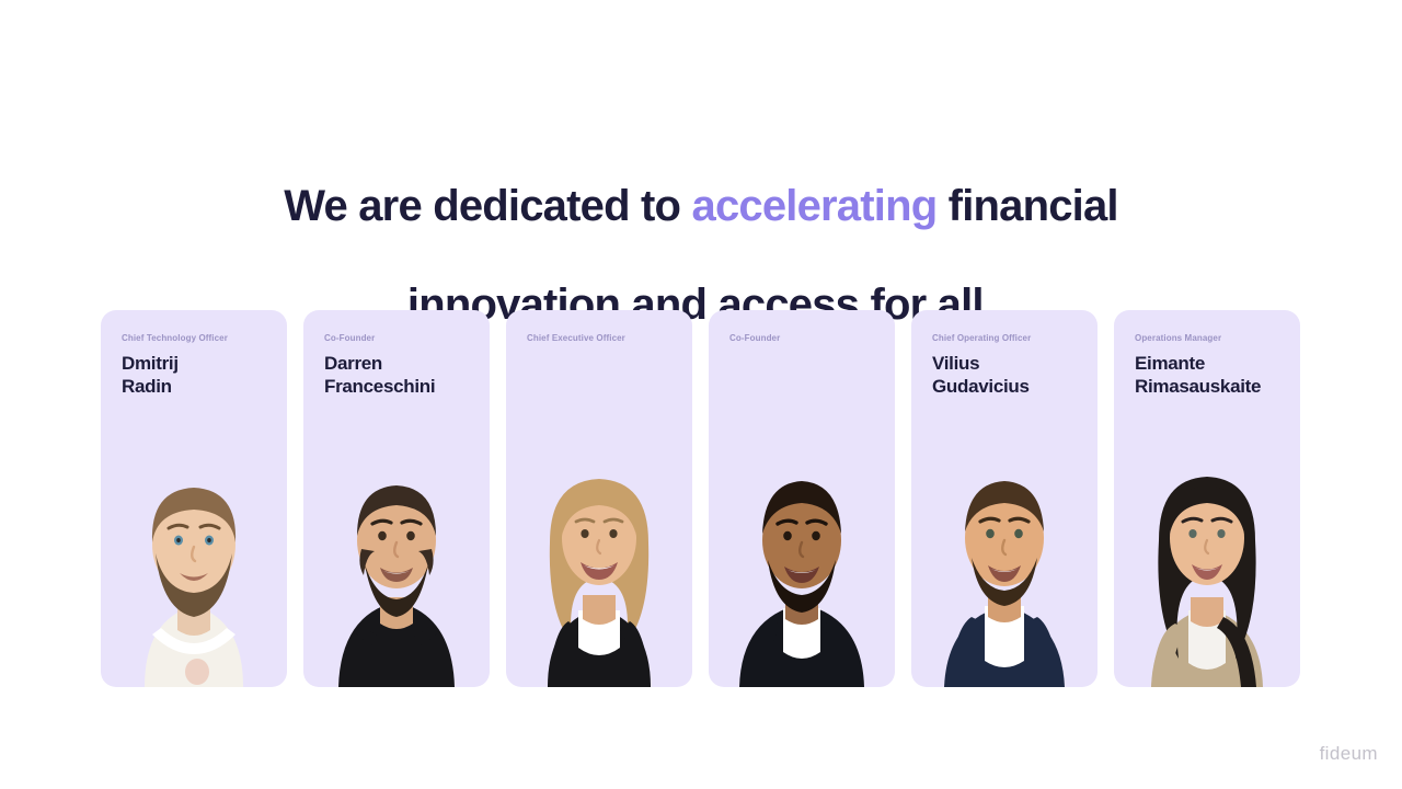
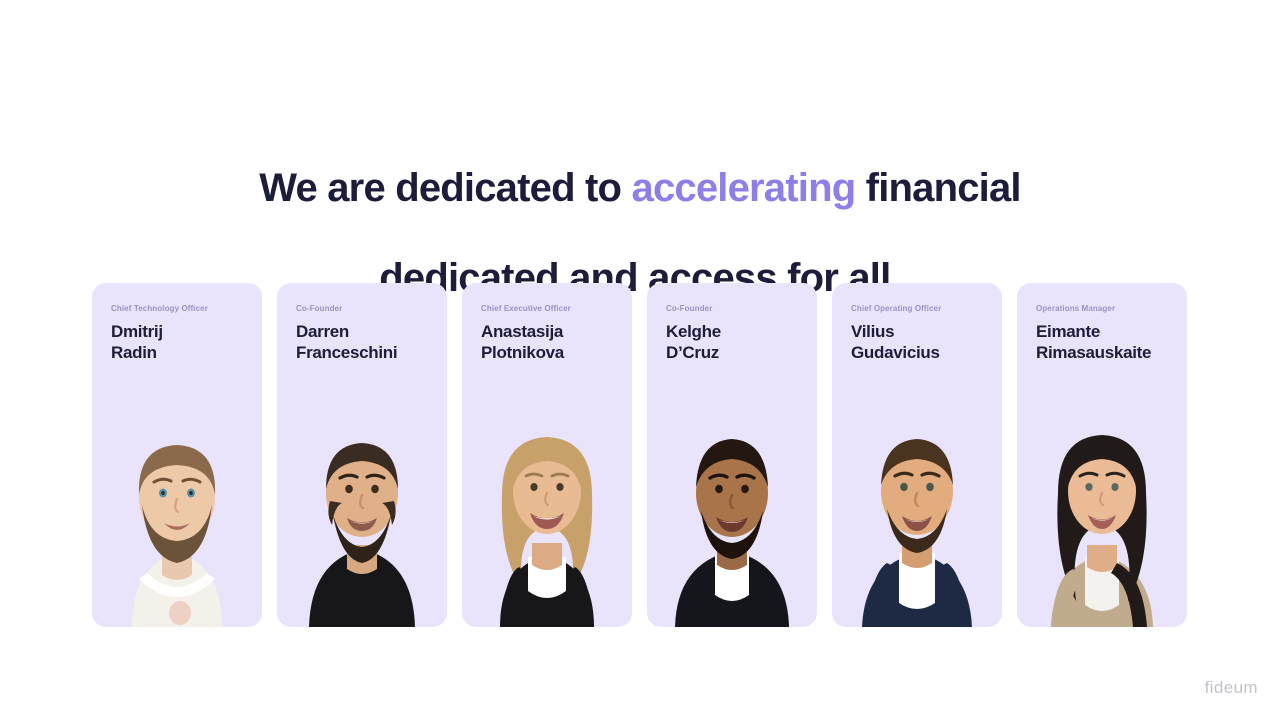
  We are dedicated to accelerating financial
- innovation and access for all.
+ dedicated and access for all.
  Chief Technology Officer
  Dmitrij
  Radin
  Co-Founder
  Darren
  Franceschini
  Chief Executive Officer
+ Anastasija
+ Plotnikova
  Co-Founder
+ Kelghe
+ D’Cruz
  Chief Operating Officer
  Vilius
  Gudavicius
  Operations Manager
  Eimante
  Rimasauskaite
  fideum
